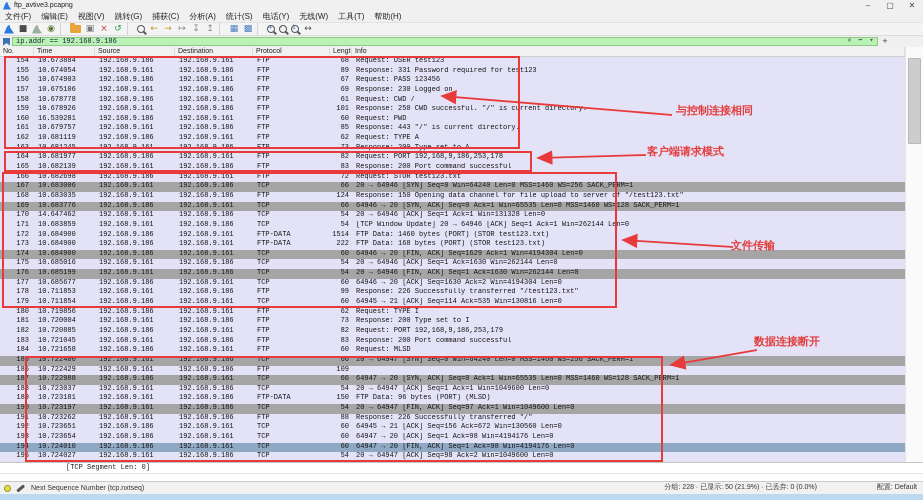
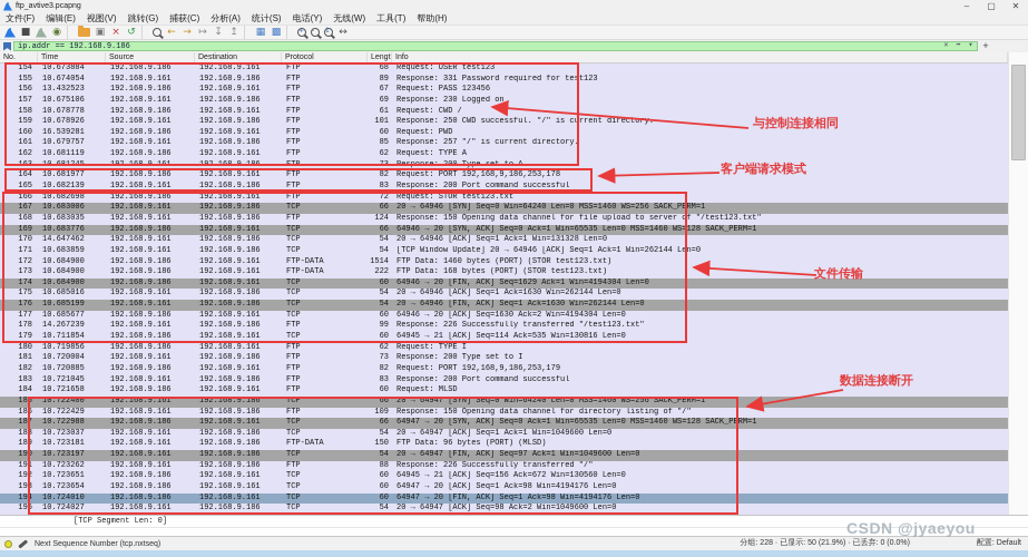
  –
  ▢
  ✕
  文件(F)
  编辑(E)
  视图(V)
  跳转(G)
  捕获(C)
  分析(A)
  统计(S)
  电话(Y)
  无线(W)
  工具(T)
  帮助(H)
  ■
  ◉
  ▣
  ×
  ↺
  ←
  →
  ↦
  ↧
  ↥
  ▦
  ▩
  ↔
  ip.addr == 192.168.9.186
  ✕
  ➡
  ▾
  +
  154
  10.673884
  192.168.9.186
  192.168.9.161
  FTP
  68
  Request: USER test123
  155
  10.674054
  192.168.9.161
  192.168.9.186
  FTP
  89
  Response: 331 Password required for test123
  156
- 10.674903
+ 13.432523
  192.168.9.186
  192.168.9.161
  FTP
  67
  Request: PASS 123456
  157
  10.675106
  192.168.9.161
  192.168.9.186
  FTP
  69
  Response: 230 Logged on
  158
  10.678778
  192.168.9.186
  192.168.9.161
  FTP
  61
  Request: CWD /
  159
  10.678926
  192.168.9.161
  192.168.9.186
  FTP
  101
  Response: 250 CWD successful. "/" is current directory.
  160
  16.539281
  192.168.9.186
  192.168.9.161
  FTP
  60
  Request: PWD
  161
  10.679757
  192.168.9.161
  192.168.9.186
  FTP
  85
- Response: 443 "/" is current directory.
+ Response: 257 "/" is current directory.
  162
  10.681119
  192.168.9.186
  192.168.9.161
  FTP
  62
  Request: TYPE A
  163
  10.681245
  192.168.9.161
  192.168.9.186
  FTP
  73
  Response: 200 Type set to A
  164
  10.681977
  192.168.9.186
  192.168.9.161
  FTP
  82
  Request: PORT 192,168,9,186,253,178
  165
  10.682139
  192.168.9.161
  192.168.9.186
  FTP
  83
  Response: 200 Port command successful
  166
  10.682698
  192.168.9.186
  192.168.9.161
  FTP
  72
  Request: STOR test123.txt
  167
  10.683006
  192.168.9.161
  192.168.9.186
  TCP
  66
  20 → 64946 [SYN] Seq=0 Win=64240 Len=0 MSS=1460 WS=256 SACK_PERM=1
  168
  10.683035
  192.168.9.161
  192.168.9.186
  FTP
  124
  Response: 150 Opening data channel for file upload to server of "/test123.txt"
  169
  10.683776
  192.168.9.186
  192.168.9.161
  TCP
  66
  64946 → 20 [SYN, ACK] Seq=0 Ack=1 Win=65535 Len=0 MSS=1460 WS=128 SACK_PERM=1
  170
  14.647462
  192.168.9.161
  192.168.9.186
  TCP
  54
  20 → 64946 [ACK] Seq=1 Ack=1 Win=131328 Len=0
  171
  10.683859
  192.168.9.161
  192.168.9.186
  TCP
  54
  [TCP Window Update] 20 → 64946 [ACK] Seq=1 Ack=1 Win=262144 Len=0
  172
  10.684900
  192.168.9.186
  192.168.9.161
  FTP-DATA
  1514
  FTP Data: 1460 bytes (PORT) (STOR test123.txt)
  173
  10.684900
  192.168.9.186
  192.168.9.161
  FTP-DATA
  222
  FTP Data: 168 bytes (PORT) (STOR test123.txt)
  174
  10.684900
  192.168.9.186
  192.168.9.161
  TCP
  60
  64946 → 20 [FIN, ACK] Seq=1629 Ack=1 Win=4194304 Len=0
  175
  10.685016
  192.168.9.161
  192.168.9.186
  TCP
  54
  20 → 64946 [ACK] Seq=1 Ack=1630 Win=262144 Len=0
  176
  10.685199
  192.168.9.161
  192.168.9.186
  TCP
  54
  20 → 64946 [FIN, ACK] Seq=1 Ack=1630 Win=262144 Len=0
  177
  10.685677
  192.168.9.186
  192.168.9.161
  TCP
  60
  64946 → 20 [ACK] Seq=1630 Ack=2 Win=4194304 Len=0
  178
- 10.711853
+ 14.267239
  192.168.9.161
  192.168.9.186
  FTP
  99
  Response: 226 Successfully transferred "/test123.txt"
  179
  10.711854
  192.168.9.186
  192.168.9.161
  TCP
  60
  64945 → 21 [ACK] Seq=114 Ack=535 Win=130816 Len=0
  180
  10.719856
  192.168.9.186
  192.168.9.161
  FTP
  62
  Request: TYPE I
  181
  10.720004
  192.168.9.161
  192.168.9.186
  FTP
  73
  Response: 200 Type set to I
  182
  10.720885
  192.168.9.186
  192.168.9.161
  FTP
  82
  Request: PORT 192,168,9,186,253,179
  183
  10.721045
  192.168.9.161
  192.168.9.186
  FTP
  83
  Response: 200 Port command successful
  184
  10.721658
  192.168.9.186
  192.168.9.161
  FTP
  60
  Request: MLSD
  185
  10.722400
  192.168.9.161
  192.168.9.186
  TCP
  66
  20 → 64947 [SYN] Seq=0 Win=64240 Len=0 MSS=1460 WS=256 SACK_PERM=1
  186
  10.722429
  192.168.9.161
  192.168.9.186
  FTP
  109
+ Response: 150 Opening data channel for directory listing of "/"
  187
  10.722988
  192.168.9.186
  192.168.9.161
  TCP
  66
  64947 → 20 [SYN, ACK] Seq=0 Ack=1 Win=65535 Len=0 MSS=1460 WS=128 SACK_PERM=1
  188
  10.723037
  192.168.9.161
  192.168.9.186
  TCP
  54
  20 → 64947 [ACK] Seq=1 Ack=1 Win=1049600 Len=0
  189
  10.723181
  192.168.9.161
  192.168.9.186
  FTP-DATA
  150
  FTP Data: 96 bytes (PORT) (MLSD)
  190
  10.723197
  192.168.9.161
  192.168.9.186
  TCP
  54
  20 → 64947 [FIN, ACK] Seq=97 Ack=1 Win=1049600 Len=0
  191
  10.723262
  192.168.9.161
  192.168.9.186
  FTP
  88
  Response: 226 Successfully transferred "/"
  192
  10.723651
  192.168.9.186
  192.168.9.161
  TCP
  60
  64945 → 21 [ACK] Seq=156 Ack=672 Win=130560 Len=0
  193
  10.723654
  192.168.9.186
  192.168.9.161
  TCP
  60
  64947 → 20 [ACK] Seq=1 Ack=98 Win=4194176 Len=0
  194
  10.724010
  192.168.9.186
  192.168.9.161
  TCP
  60
  64947 → 20 [FIN, ACK] Seq=1 Ack=98 Win=4194176 Len=0
  195
  10.724027
  192.168.9.161
  192.168.9.186
  TCP
  54
  20 → 64947 [ACK] Seq=98 Ack=2 Win=1049600 Len=0
  [TCP Segment Len: 0]
+ CSDN @jyaeyou
  与控制连接相同
  客户端请求模式
  文件传输
  数据连接断开
